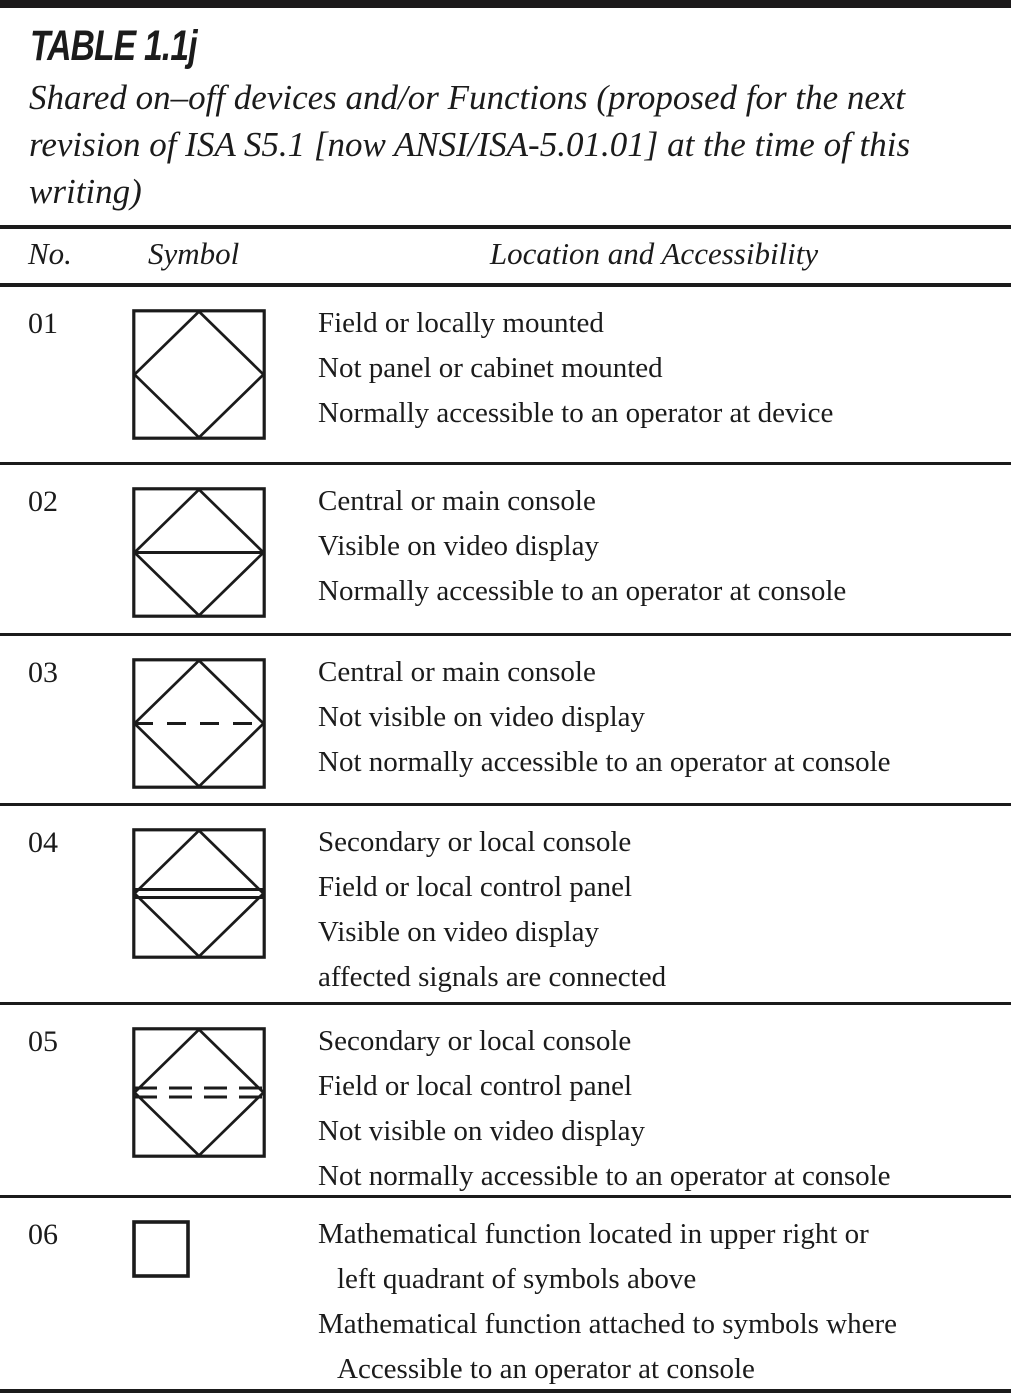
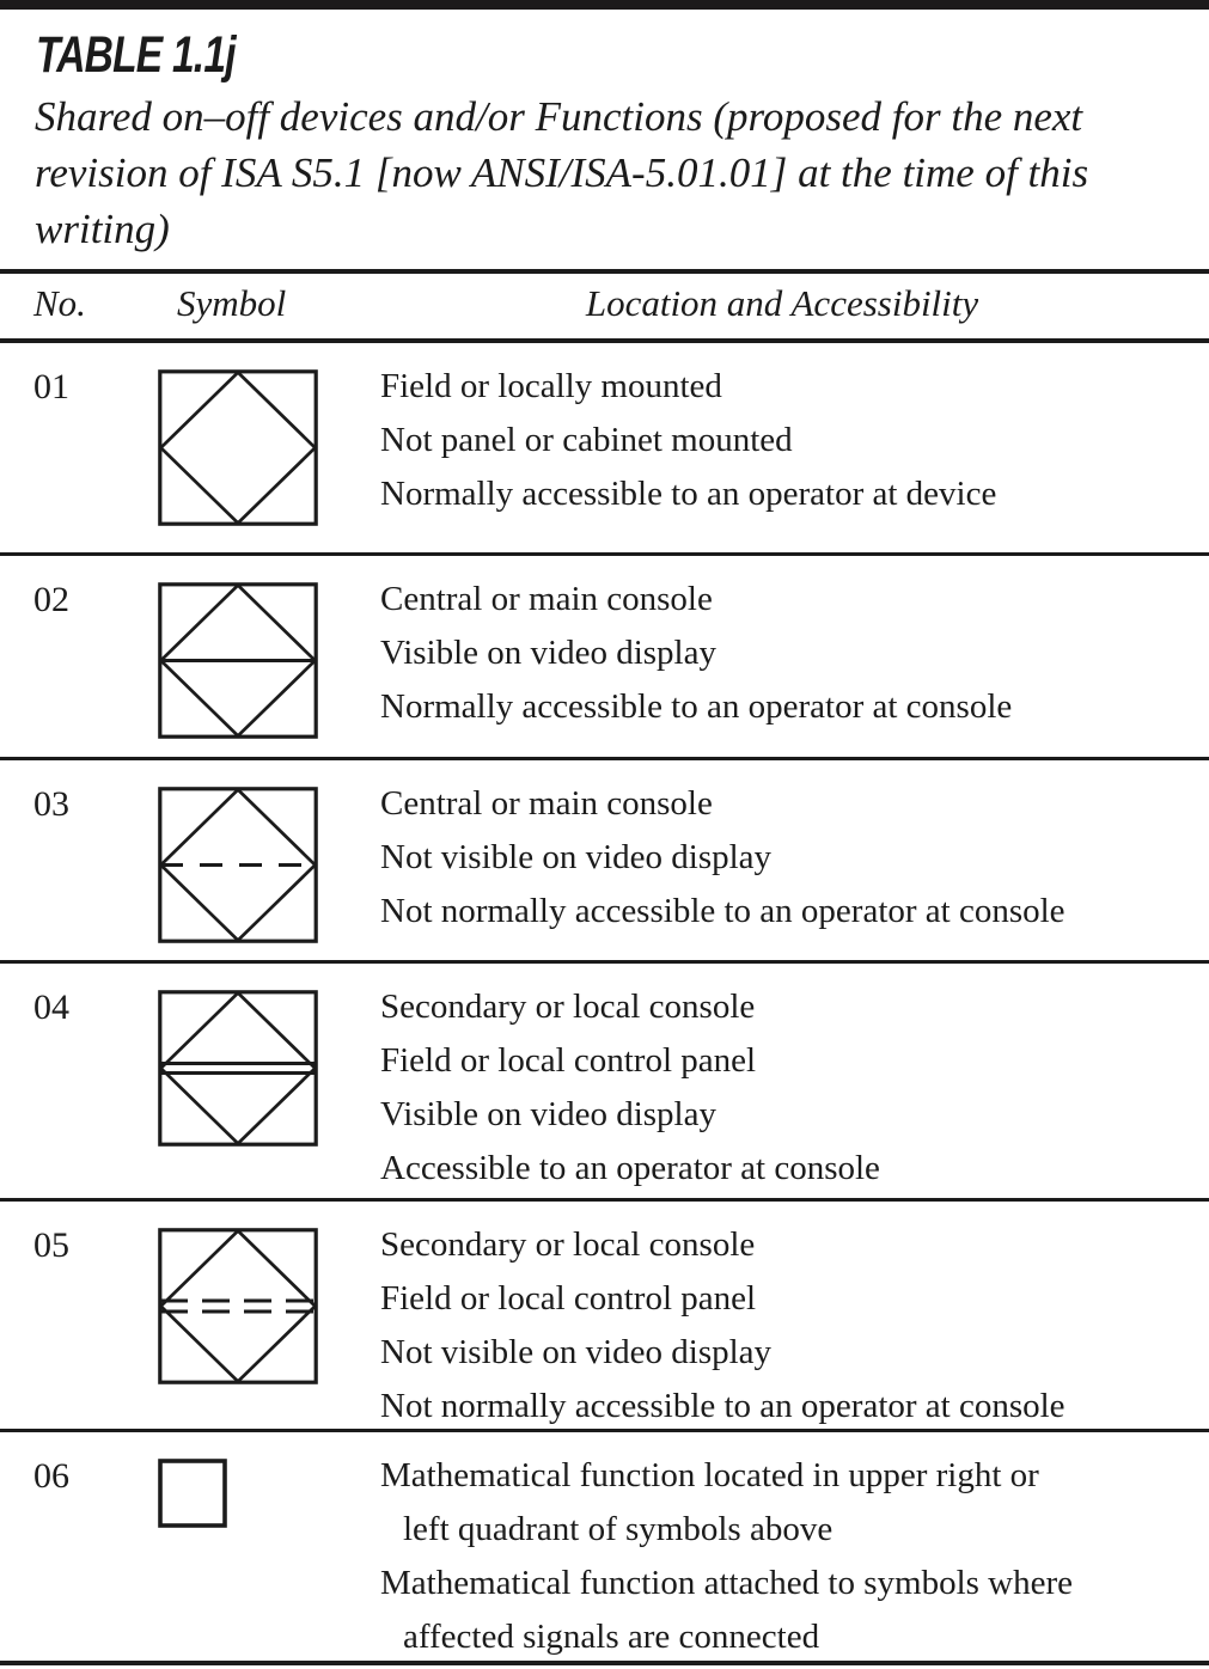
  TABLE 1.1j
  Shared on–off devices and/or Functions (proposed for the next revision of ISA S5.1 [now ANSI/ISA-5.01.01] at the time of this writing)
  No.
  Symbol
  Location and Accessibility
  01
  Field or locally mounted
  Not panel or cabinet mounted
  Normally accessible to an operator at device
  02
  Central or main console
  Visible on video display
  Normally accessible to an operator at console
  03
  Central or main console
  Not visible on video display
  Not normally accessible to an operator at console
  04
  Secondary or local console
  Field or local control panel
  Visible on video display
- affected signals are connected
+ Accessible to an operator at console
  05
  Secondary or local console
  Field or local control panel
  Not visible on video display
  Not normally accessible to an operator at console
  06
  Mathematical function located in upper right or
  left quadrant of symbols above
  Mathematical function attached to symbols where
- Accessible to an operator at console
+ affected signals are connected
